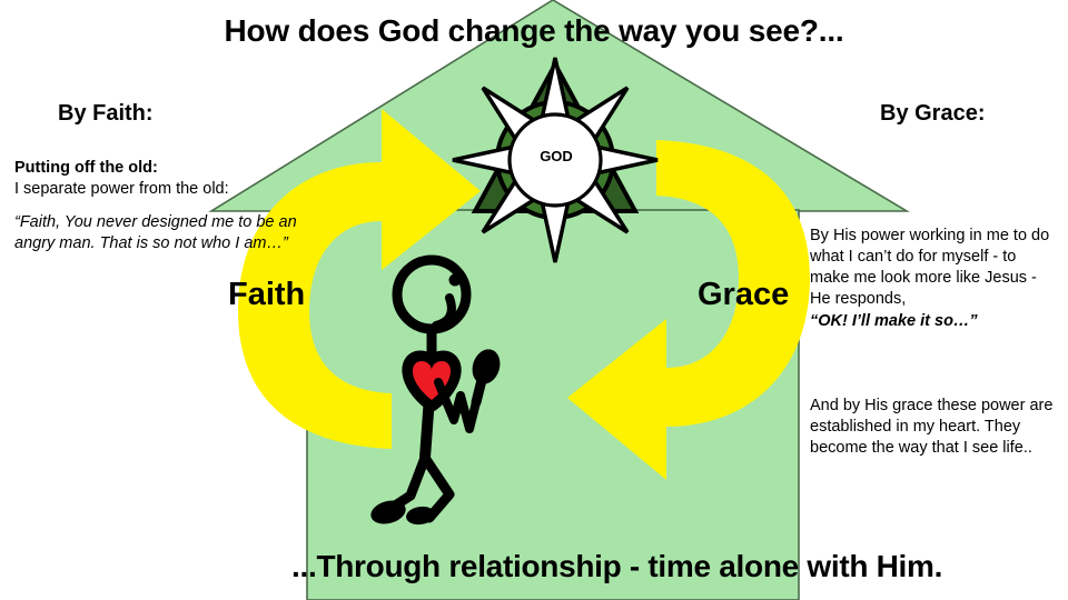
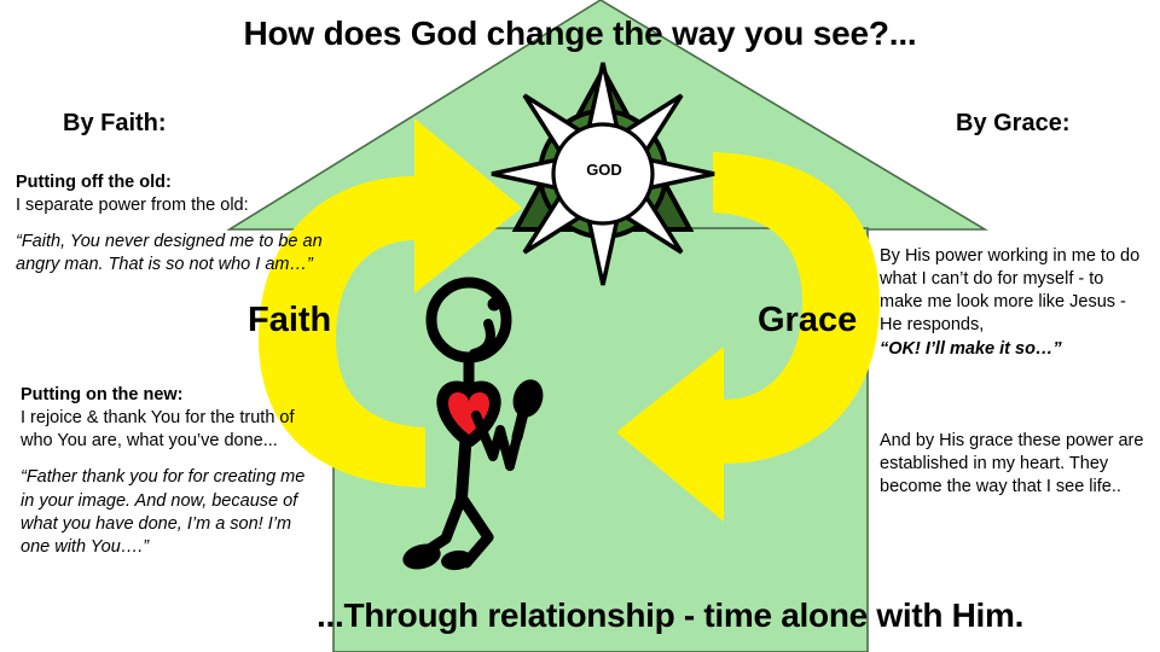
  How does God change the way you see?...
  By Faith:
  By Grace:
  Putting off the old:
  I separate power from the old:
  “Faith, You never designed me to be an angry man. That is so not who I am…”
+ Putting on the new:
+ I rejoice & thank You for the truth of who You are, what you’ve done...
+ “Father thank you for for creating me in your image. And now, because of what you have done, I’m a son! I’m one with You….”
  By His power working in me to do what I can’t do for myself - to make me look more like Jesus - He responds,
  “OK! I’ll make it so…”
  And by His grace these power are established in my heart. They become the way that I see life..
  Faith
  Grace
  GOD
  ...Through relationship - time alone with Him.
